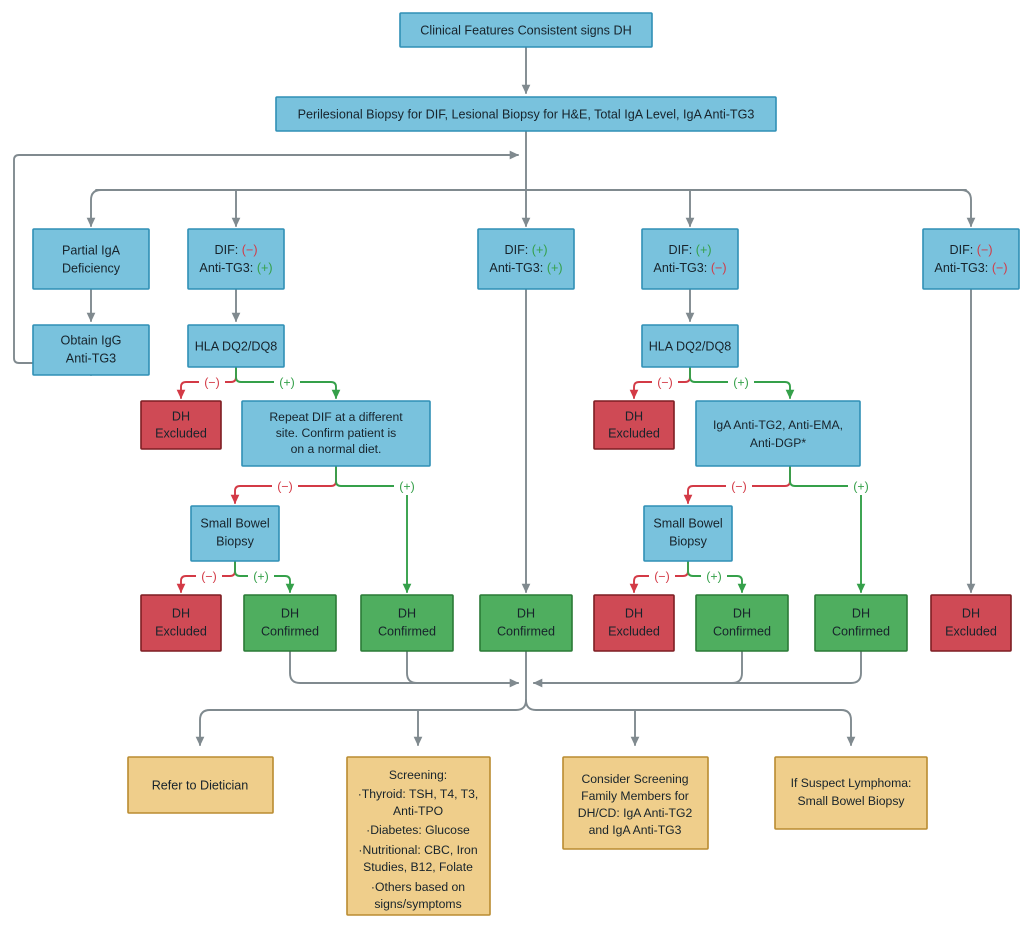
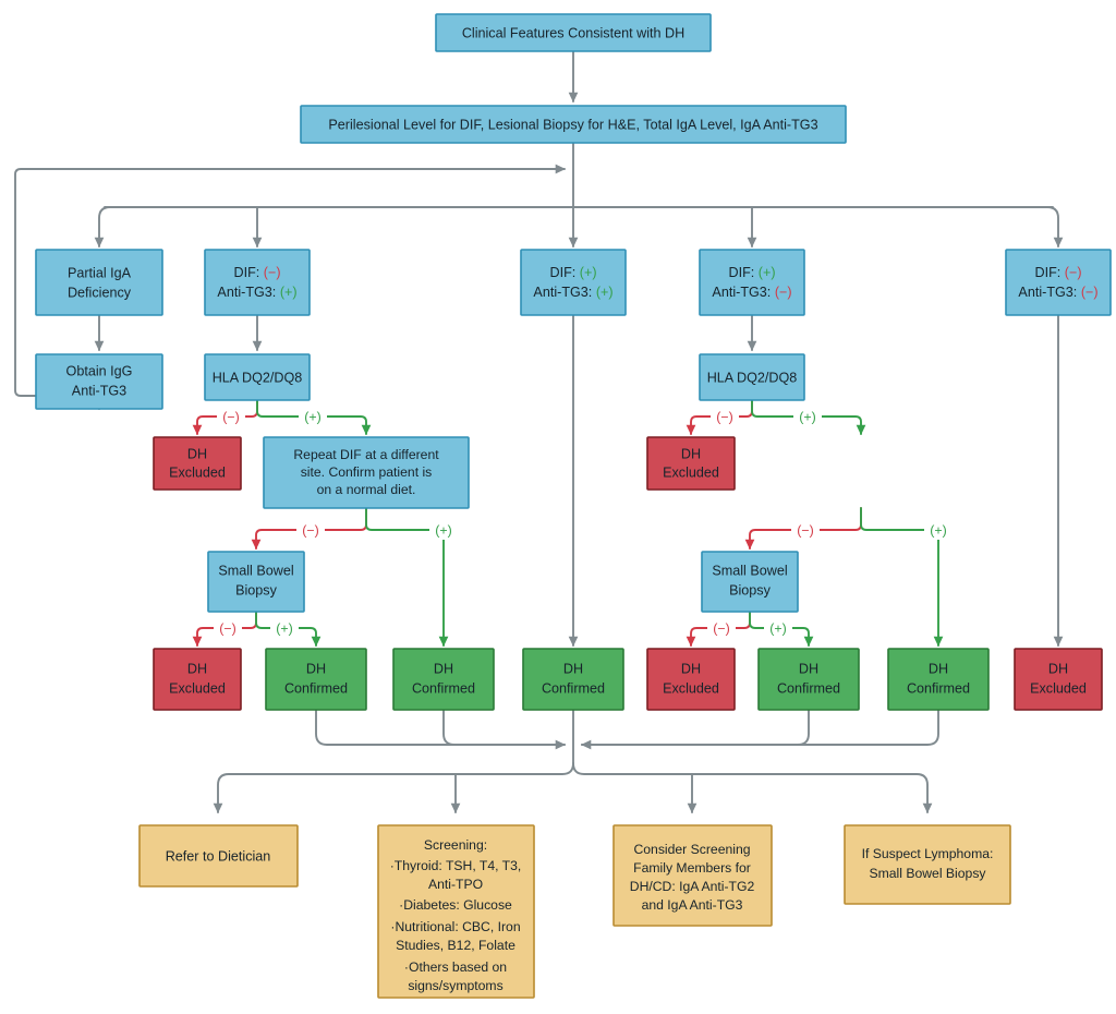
  (−)
  (+)
  (−)
  (+)
  (−)
  (+)
  (−)
  (+)
  (−)
  (+)
  (−)
  (+)
- Clinical Features Consistent signs DH
+ Clinical Features Consistent with DH
- Perilesional Biopsy for DIF, Lesional Biopsy for H&E, Total IgA Level, IgA Anti-TG3
+ Perilesional Level for DIF, Lesional Biopsy for H&E, Total IgA Level, IgA Anti-TG3
  Partial IgA
  Deficiency
  Obtain IgG
  Anti-TG3
  DIF: (−)
  Anti-TG3: (+)
  DIF: (+)
  Anti-TG3: (+)
  DIF: (+)
  Anti-TG3: (−)
  DIF: (−)
  Anti-TG3: (−)
  HLA DQ2/DQ8
  HLA DQ2/DQ8
  DH
  Excluded
  Repeat DIF at a different
  site. Confirm patient is
  on a normal diet.
  DH
  Excluded
- IgA Anti-TG2, Anti-EMA,
- Anti-DGP*
  Small Bowel
  Biopsy
  Small Bowel
  Biopsy
  DH
  Excluded
  DH
  Confirmed
  DH
  Confirmed
  DH
  Confirmed
  DH
  Excluded
  DH
  Confirmed
  DH
  Confirmed
  DH
  Excluded
  Refer to Dietician
  Screening:
  ·Thyroid: TSH, T4, T3,
  Anti-TPO
  ·Diabetes: Glucose
  ·Nutritional: CBC, Iron
  Studies, B12, Folate
  ·Others based on
  signs/symptoms
  Consider Screening
  Family Members for
  DH/CD: IgA Anti-TG2
  and IgA Anti-TG3
  If Suspect Lymphoma:
  Small Bowel Biopsy
